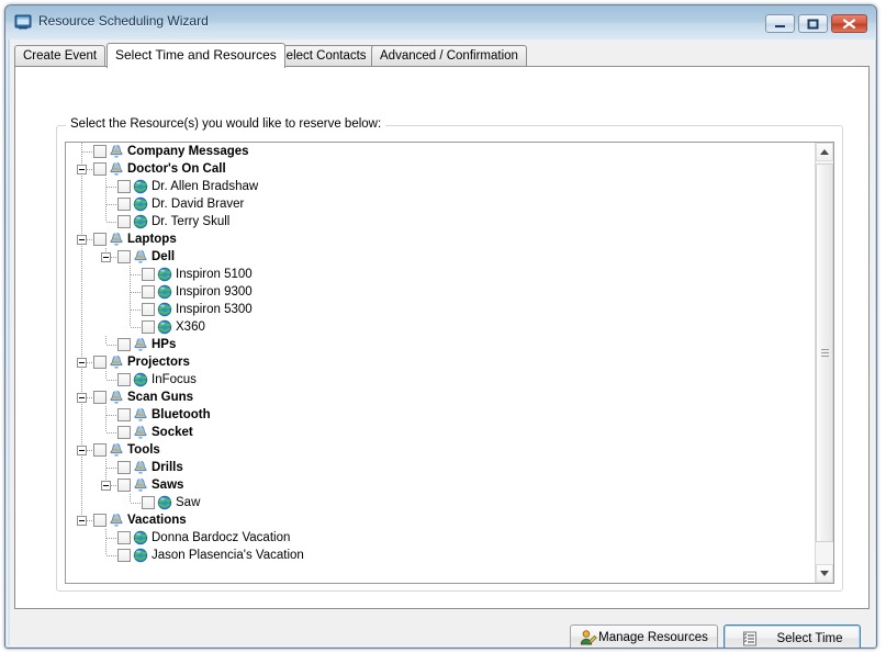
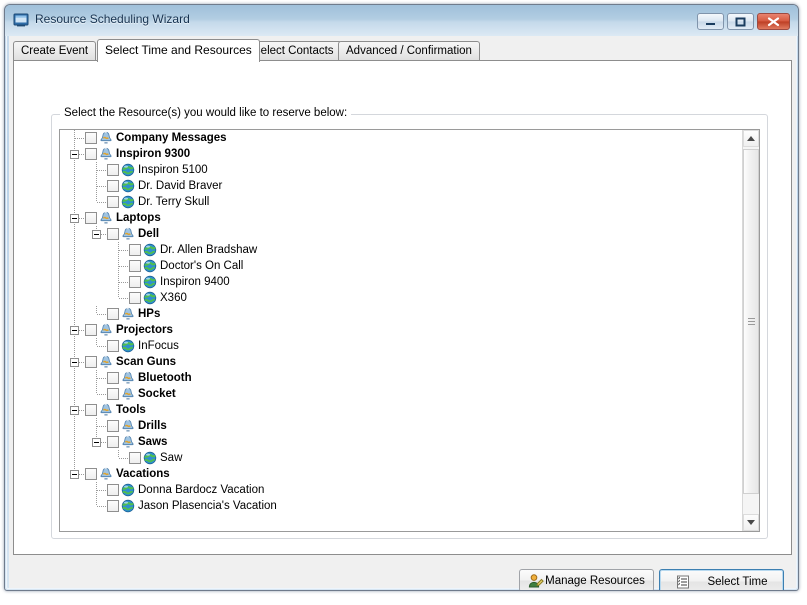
  Resource Scheduling Wizard
  Create Event
  Select Time and Resources
  elect Contacts
  Advanced / Confirmation
  Select the Resource(s) you would like to reserve below:
  Company Messages
- Doctor's On Call
+ Inspiron 9300
- Dr. Allen Bradshaw
+ Inspiron 5100
  Dr. David Braver
  Dr. Terry Skull
  Laptops
  Dell
- Inspiron 5100
+ Dr. Allen Bradshaw
- Inspiron 9300
+ Doctor's On Call
- Inspiron 5300
+ Inspiron 9400
  X360
  HPs
  Projectors
  InFocus
  Scan Guns
  Bluetooth
  Socket
  Tools
  Drills
  Saws
  Saw
  Vacations
  Donna Bardocz Vacation
  Jason Plasencia's Vacation
  Manage Resources
  Select Time
